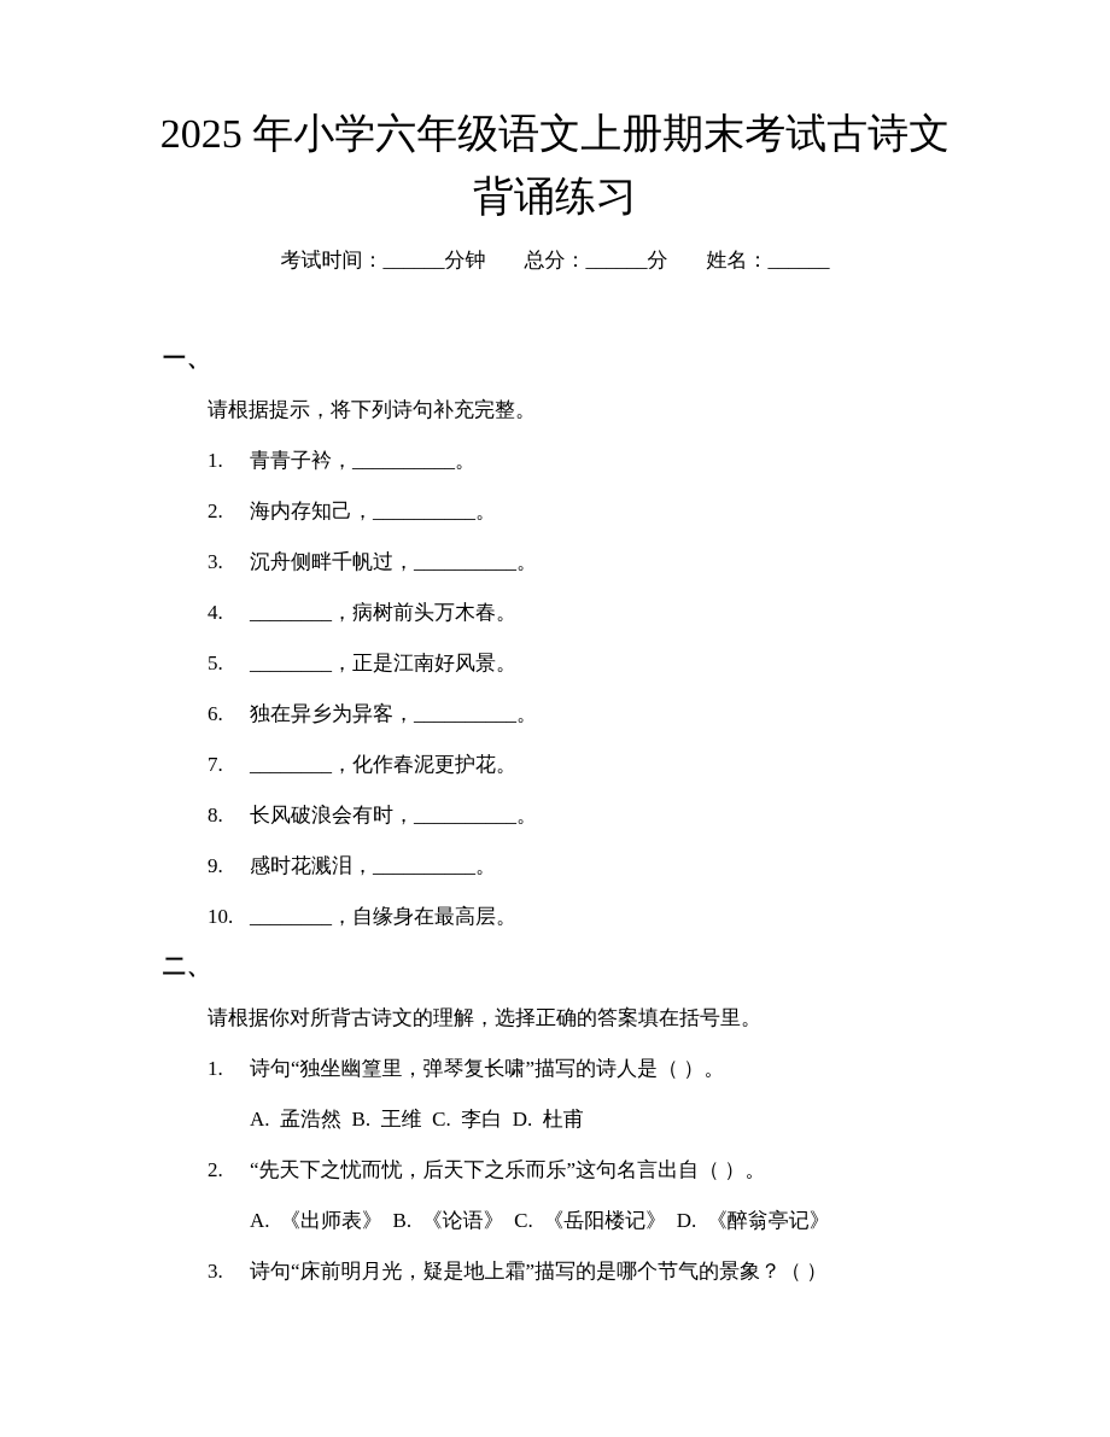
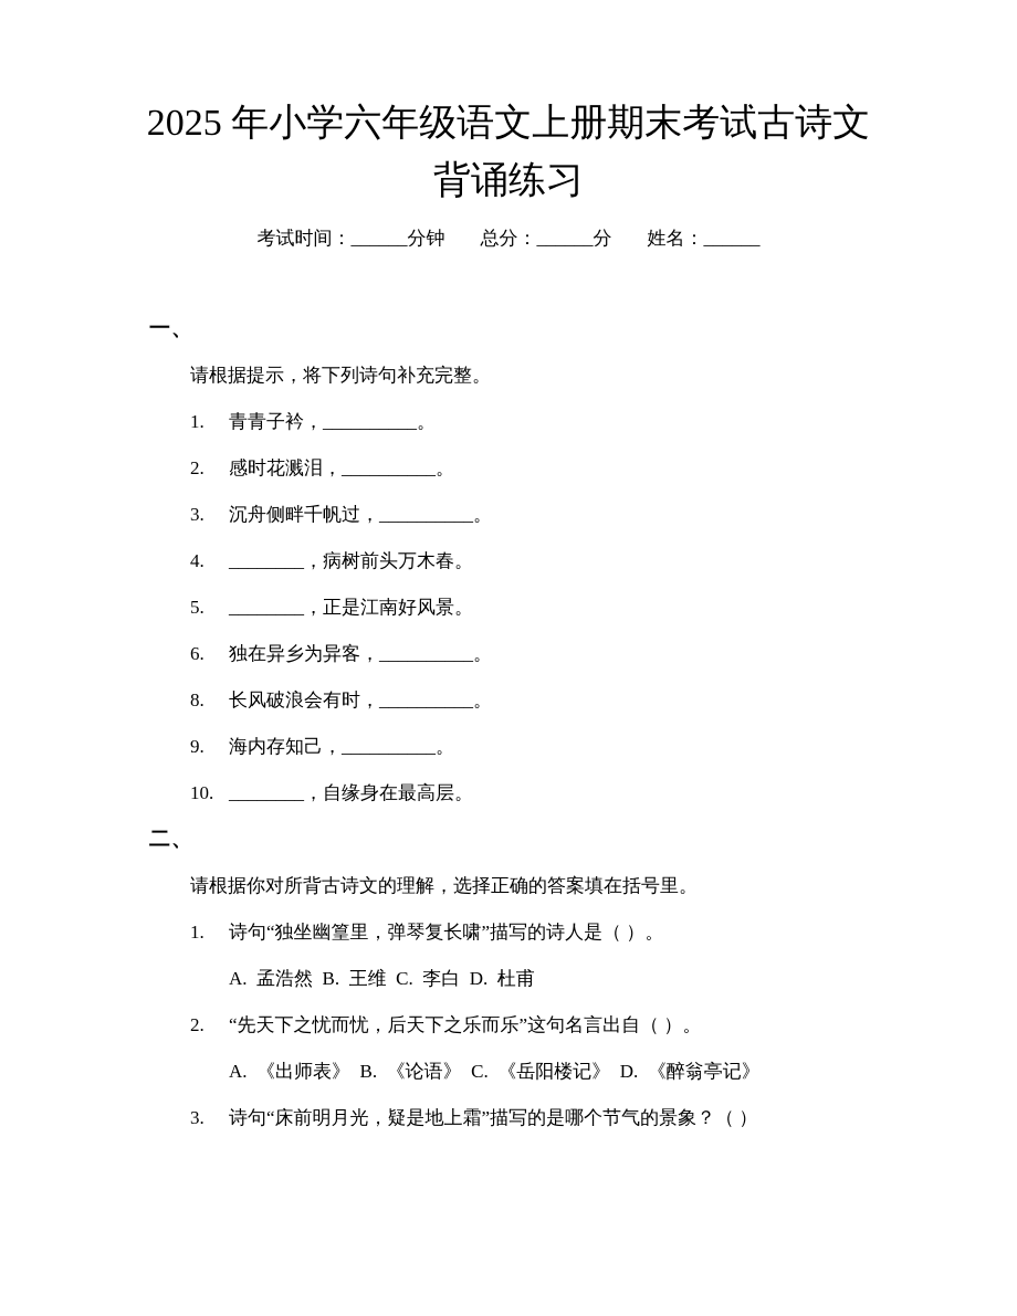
  2025 年小学六年级语文上册期末考试古诗文
  背诵练习
  考试时间：______分钟 总分：______分 姓名：______
  一、
  请根据提示，将下列诗句补充完整。
  1. 青青子衿，__________。
- 2. 海内存知己，__________。
+ 2. 感时花溅泪，__________。
  3. 沉舟侧畔千帆过，__________。
  4. ________，病树前头万木春。
  5. ________，正是江南好风景。
  6. 独在异乡为异客，__________。
- 7. ________，化作春泥更护花。
  8. 长风破浪会有时，__________。
- 9. 感时花溅泪，__________。
+ 9. 海内存知己，__________。
  10. ________，自缘身在最高层。
  二、
  请根据你对所背古诗文的理解，选择正确的答案填在括号里。
  1. 诗句“独坐幽篁里，弹琴复长啸”描写的诗人是（ ）。
  A. 孟浩然 B. 王维 C. 李白 D. 杜甫
  2. “先天下之忧而忧，后天下之乐而乐”这句名言出自（ ）。
  A. 《出师表》 B. 《论语》 C. 《岳阳楼记》 D. 《醉翁亭记》
  3. 诗句“床前明月光，疑是地上霜”描写的是哪个节气的景象？（ ）
